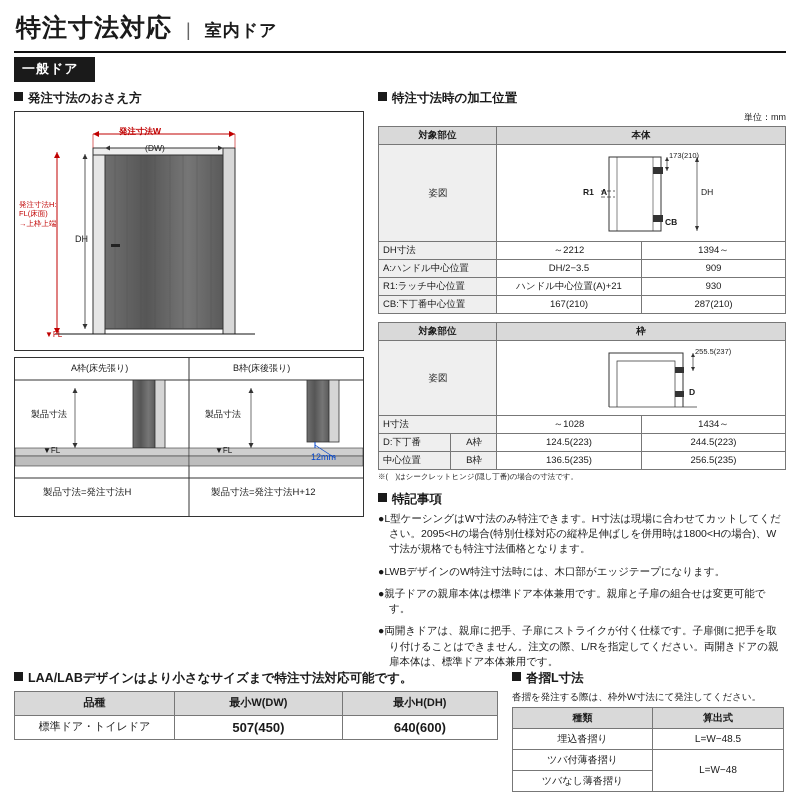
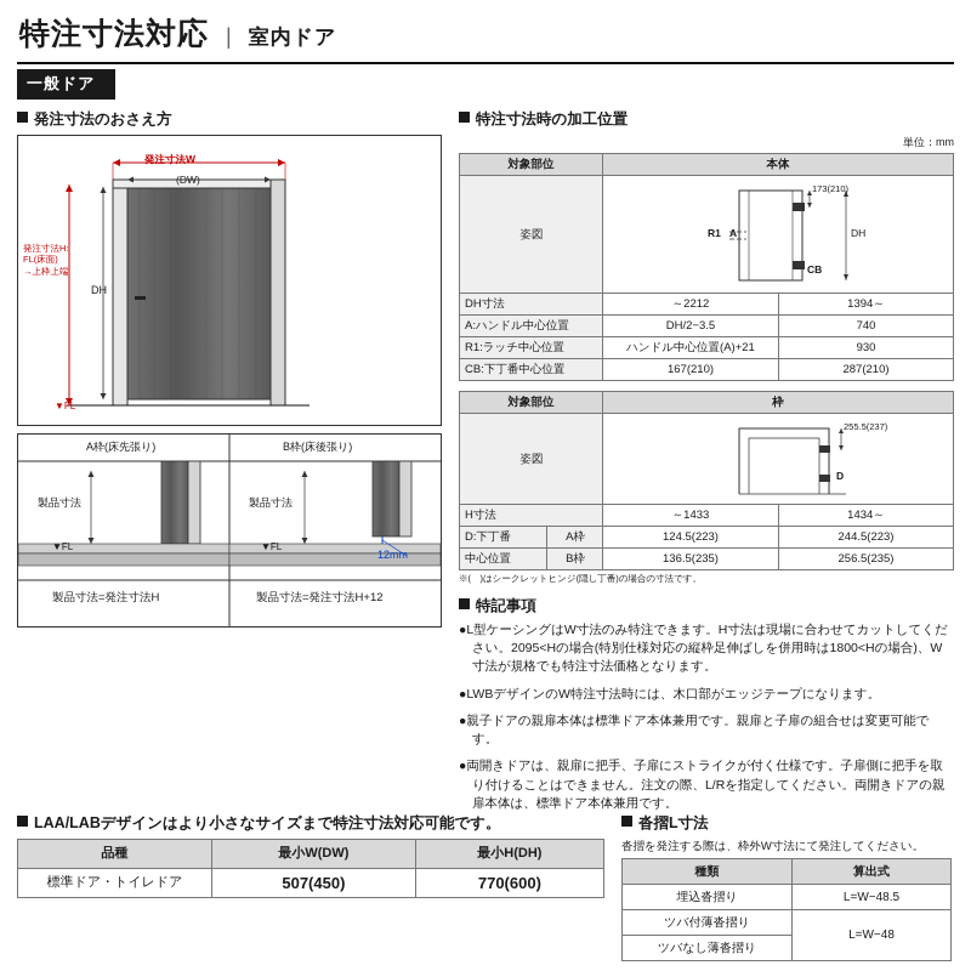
  特注寸法対応
  |
  室内ドア
  一般ドア
  発注寸法のおさえ方
  発注寸法W
  (DW)
  発注寸法H:
  FL(床面)
  →上枠上端
  DH
  ▼FL
  A枠(床先張り)
  B枠(床後張り)
  製品寸法
  製品寸法
  ▼FL
  ▼FL
  12mm
  製品寸法=発注寸法H
  製品寸法=発注寸法H+12
  特注寸法時の加工位置
  単位：mm
  対象部位	本体
  姿図	173(210) R1 A DH CB
  DH寸法	～2212	1394～
- A:ハンドル中心位置	DH/2−3.5	909
+ A:ハンドル中心位置	DH/2−3.5	740
  R1:ラッチ中心位置	ハンドル中心位置(A)+21	930
  CB:下丁番中心位置	167(210)	287(210)
  対象部位	枠
  姿図	255.5(237) D
- H寸法	～1028	1434～
+ H寸法	～1433	1434～
  D:下丁番	A枠	124.5(223)	244.5(223)
  中心位置	B枠	136.5(235)	256.5(235)
  ※( )はシークレットヒンジ(隠し丁番)の場合の寸法です。
  特記事項
  ●L型ケーシングはW寸法のみ特注できます。H寸法は現場に合わせてカットしてください。2095<Hの場合(特別仕様対応の縦枠足伸ばしを併用時は1800<Hの場合)、W寸法が規格でも特注寸法価格となります。
  ●LWBデザインのW特注寸法時には、木口部がエッジテープになります。
  ●親子ドアの親扉本体は標準ドア本体兼用です。親扉と子扉の組合せは変更可能です。
  ●両開きドアは、親扉に把手、子扉にストライクが付く仕様です。子扉側に把手を取り付けることはできません。注文の際、L/Rを指定してください。両開きドアの親扉本体は、標準ドア本体兼用です。
  LAA/LABデザインはより小さなサイズまで特注寸法対応可能です。
  品種	最小W(DW)	最小H(DH)
- 標準ドア・トイレドア	507(450)	640(600)
+ 標準ドア・トイレドア	507(450)	770(600)
  沓摺L寸法
  沓摺を発注する際は、枠外W寸法にて発注してください。
  種類	算出式
  埋込沓摺り	L=W−48.5
  ツバ付薄沓摺り	L=W−48
  ツバなし薄沓摺り
